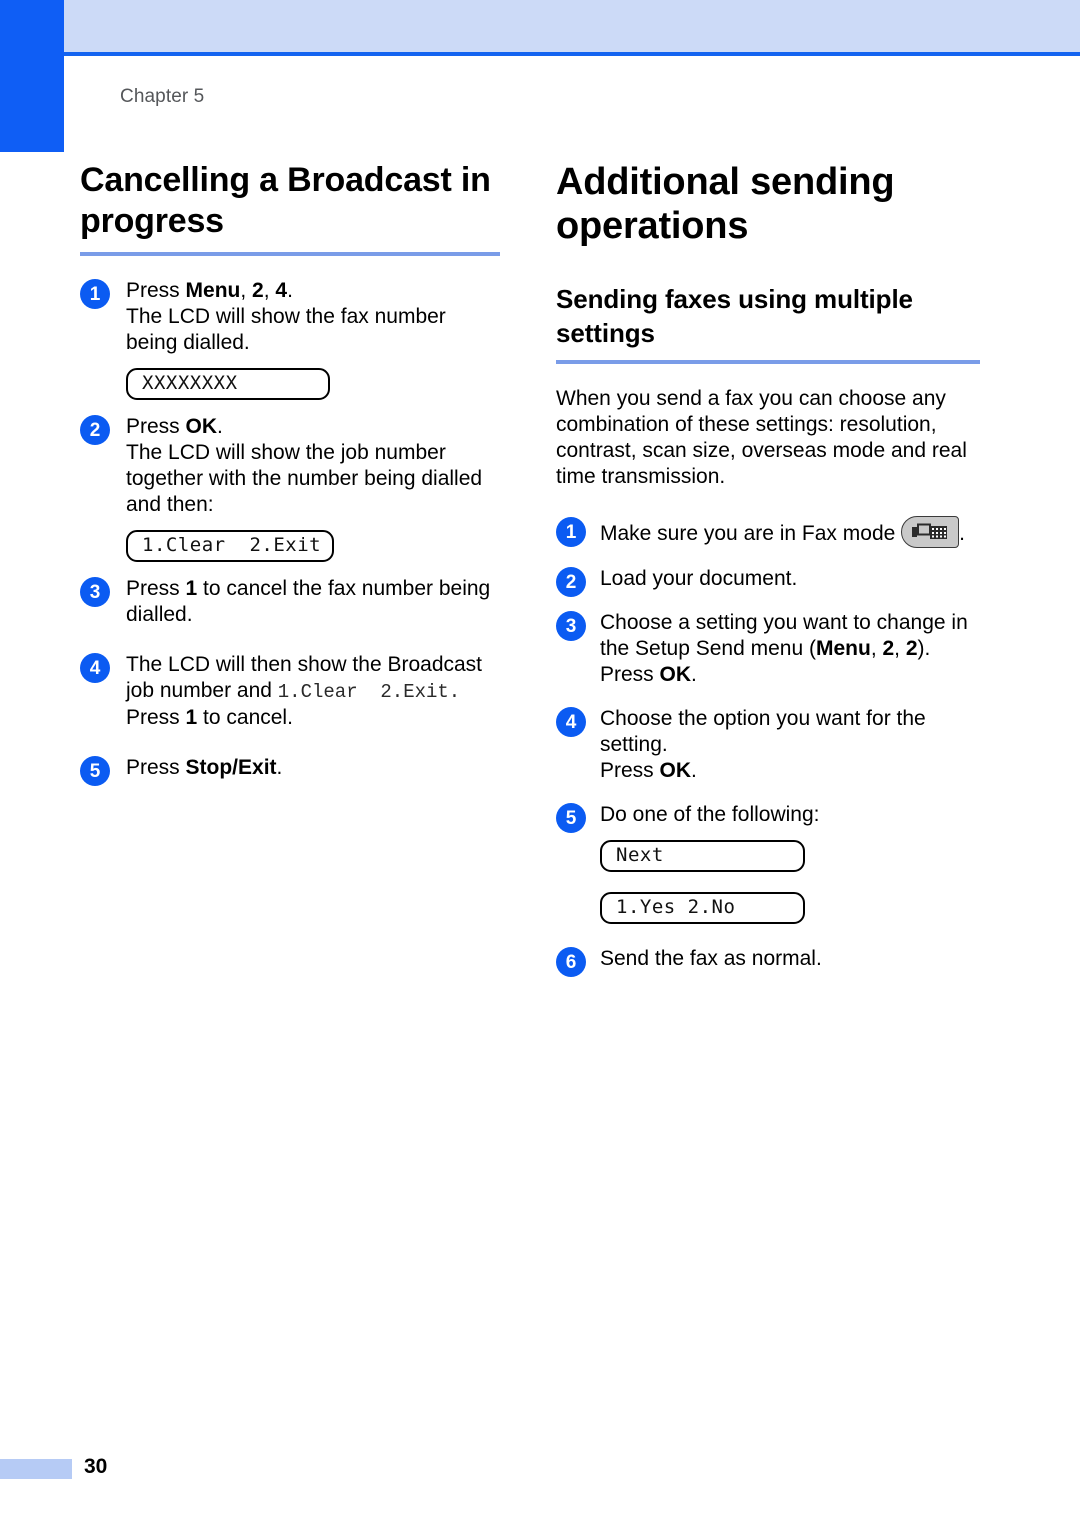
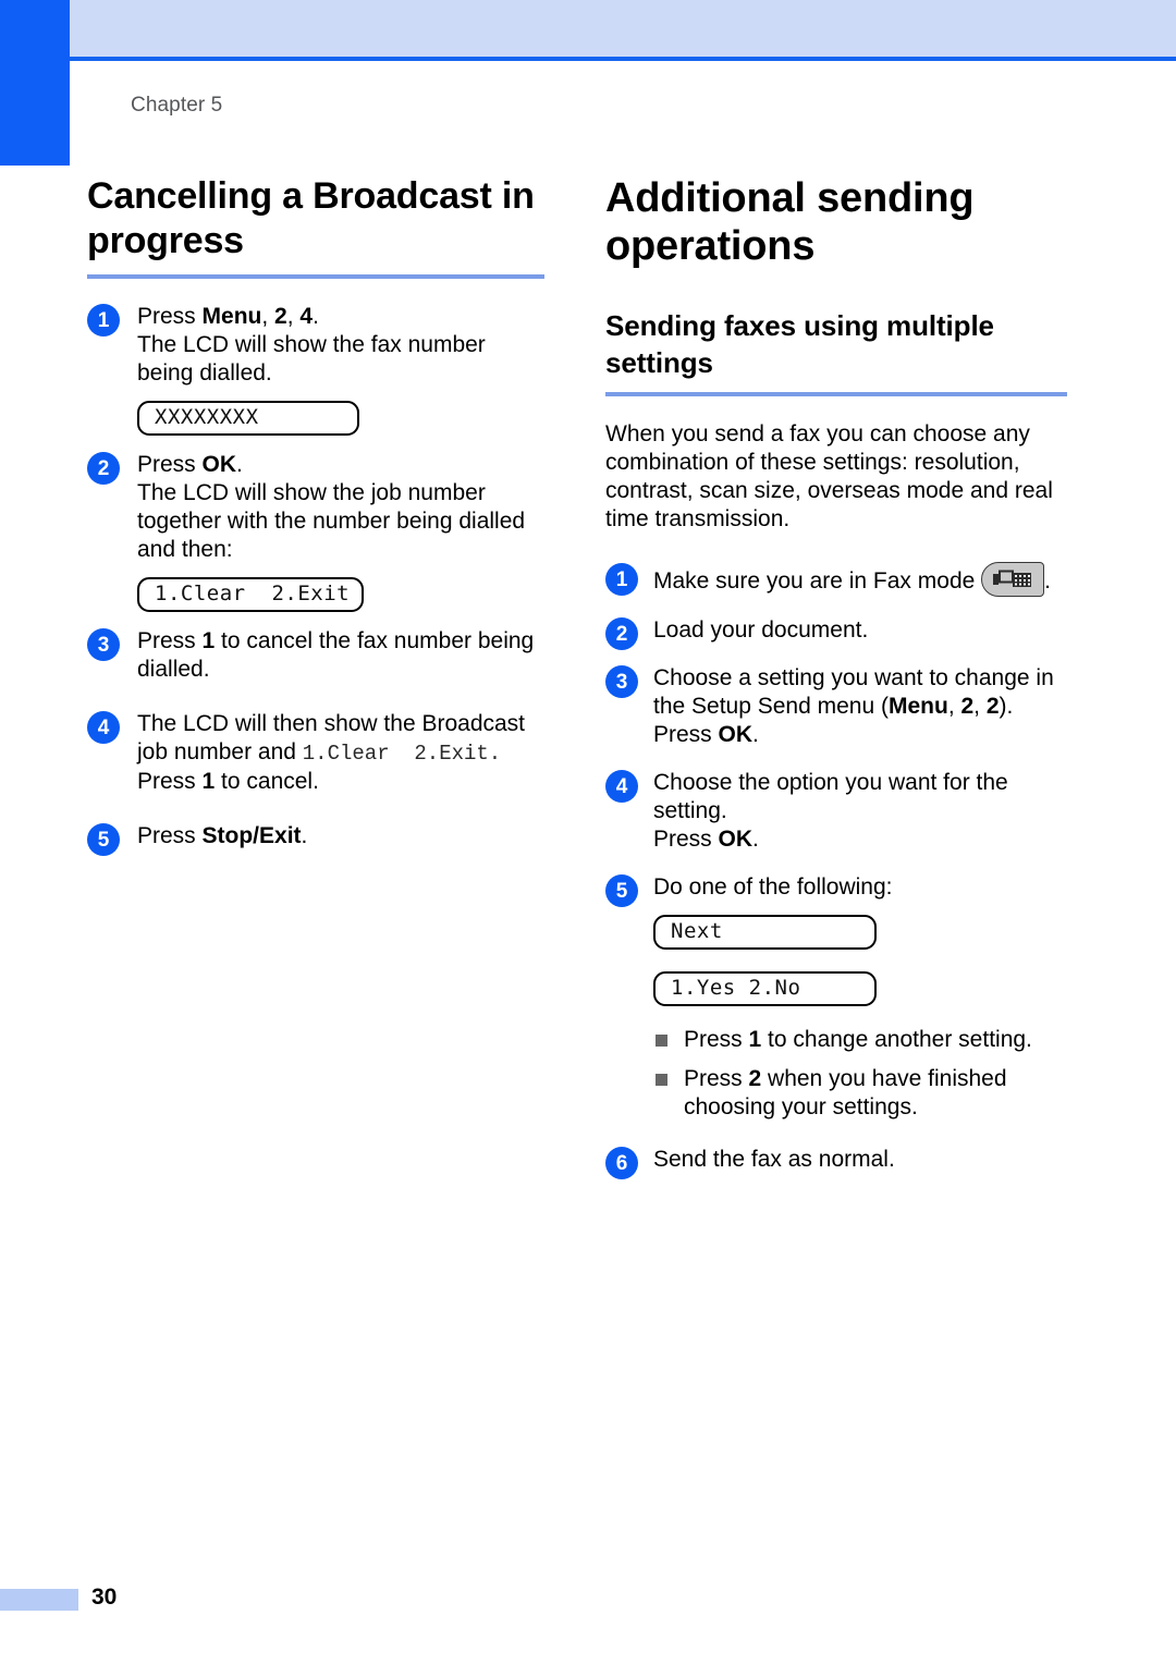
  Chapter 5
  Cancelling a Broadcast in
  progress
  1
  Press Menu, 2, 4.
  The LCD will show the fax number being dialled.
  XXXXXXXX
  2
  Press OK.
  The LCD will show the job number together with the number being dialled and then:
  1.Clear 2.Exit
  3
  Press 1 to cancel the fax number being dialled.
  4
  The LCD will then show the Broadcast job number and 1.Clear 2.Exit.
  Press 1 to cancel.
  5
  Press Stop/Exit.
  Additional sending
  operations
  Sending faxes using multiple
  settings
  When you send a fax you can choose any combination of these settings: resolution, contrast, scan size, overseas mode and real time transmission.
  1
  Make sure you are in Fax mode .
  2
  Load your document.
  3
  Choose a setting you want to change in the Setup Send menu (Menu, 2, 2).
  Press OK.
  4
  Choose the option you want for the setting.
  Press OK.
  5
  Do one of the following:
  Next
  1.Yes 2.No
+ Press 1 to change another setting.
+ Press 2 when you have finished choosing your settings.
  6
  Send the fax as normal.
  30
